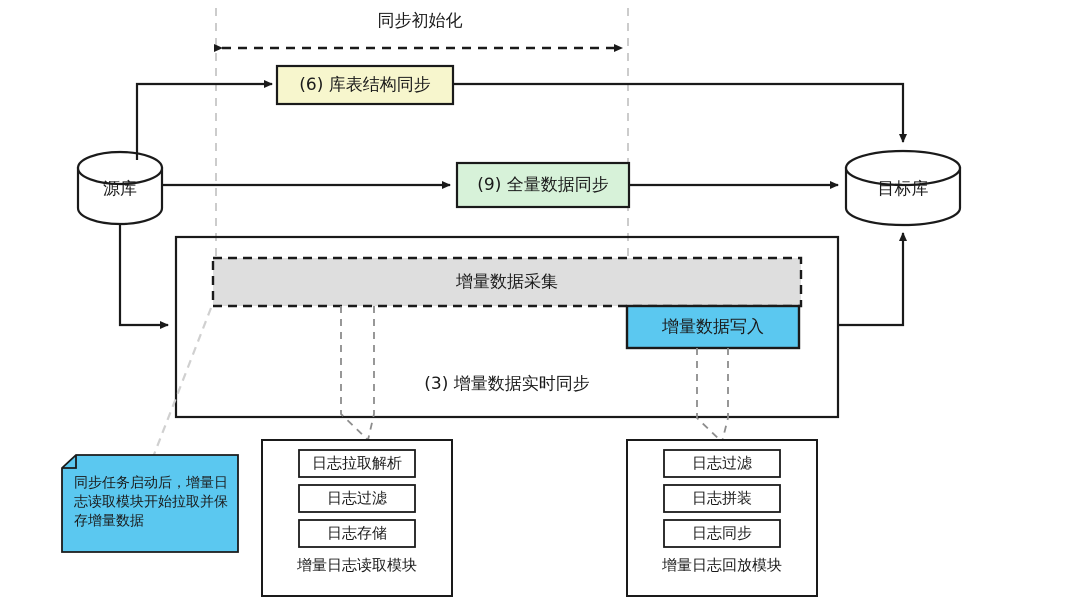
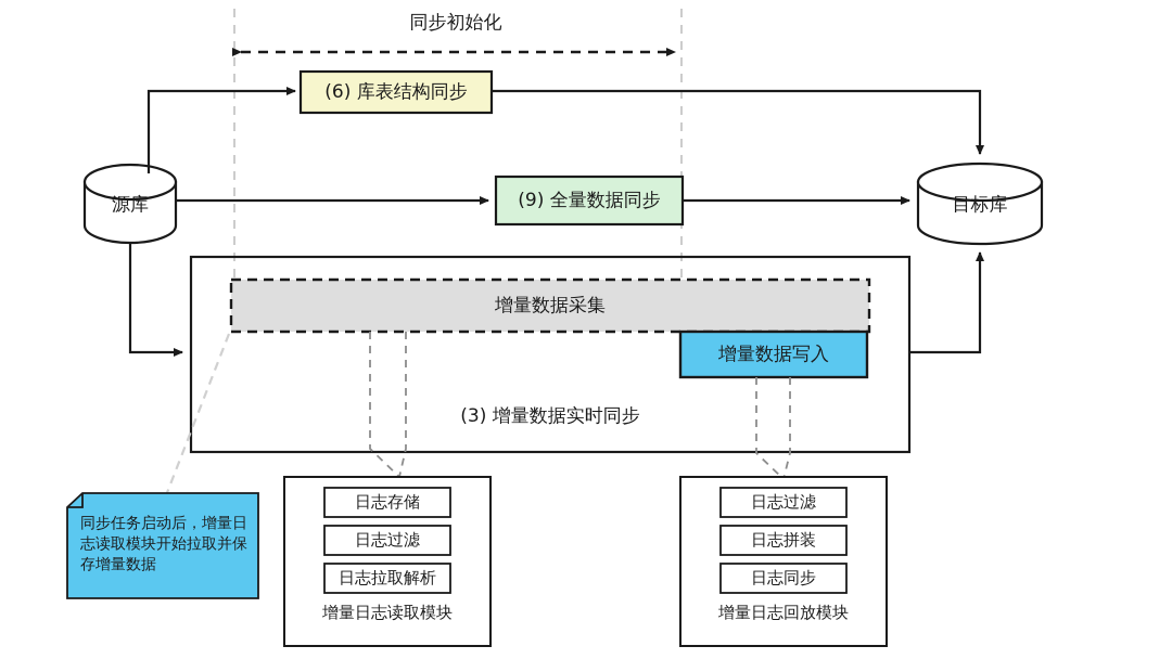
  同步初始化
  (6) 库表结构同步
  (9) 全量数据同步
  源库
  目标库
  增量数据采集
  增量数据写入
  (3) 增量数据实时同步
  同步任务启动后，增量日志读取模块开始拉取并保存增量数据
- 日志拉取解析
+ 日志存储
  日志过滤
- 日志存储
+ 日志拉取解析
  增量日志读取模块
  日志过滤
  日志拼装
  日志同步
  增量日志回放模块
